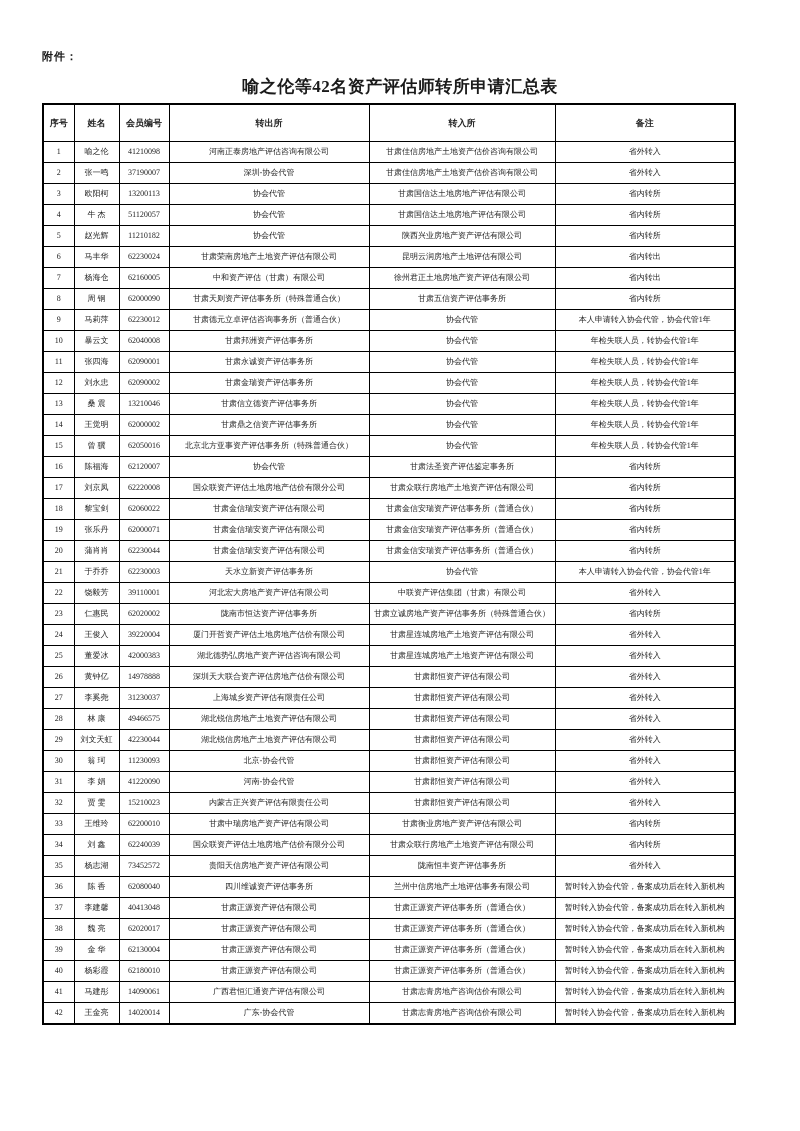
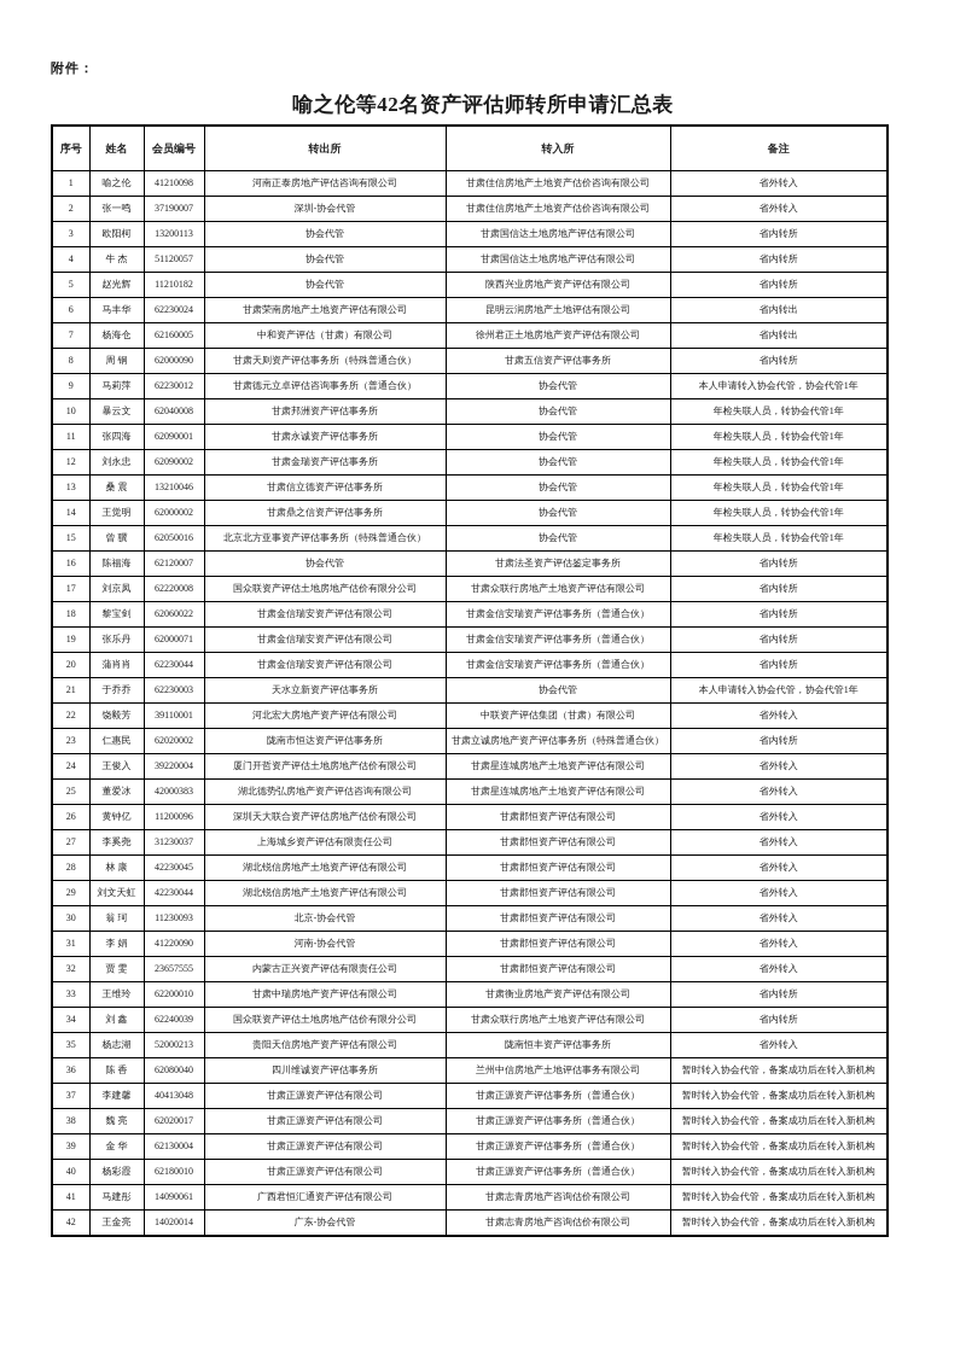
  附件：
  喻之伦等42名资产评估师转所申请汇总表
  序号	姓名	会员编号	转出所	转入所	备注
  1	喻之伦	41210098	河南正泰房地产评估咨询有限公司	甘肃佳信房地产土地资产估价咨询有限公司	省外转入
  2	张一鸣	37190007	深圳-协会代管	甘肃佳信房地产土地资产估价咨询有限公司	省外转入
  3	欧阳柯	13200113	协会代管	甘肃国信达土地房地产评估有限公司	省内转所
  4	牛 杰	51120057	协会代管	甘肃国信达土地房地产评估有限公司	省内转所
  5	赵光辉	11210182	协会代管	陕西兴业房地产资产评估有限公司	省内转所
  6	马丰华	62230024	甘肃荣南房地产土地资产评估有限公司	昆明云润房地产土地评估有限公司	省内转出
  7	杨海仓	62160005	中和资产评估（甘肃）有限公司	徐州君正土地房地产资产评估有限公司	省内转出
  8	周 钢	62000090	甘肃天则资产评估事务所（特殊普通合伙）	甘肃五信资产评估事务所	省内转所
  9	马莉萍	62230012	甘肃德元立卓评估咨询事务所（普通合伙）	协会代管	本人申请转入协会代管，协会代管1年
  10	暴云文	62040008	甘肃邦洲资产评估事务所	协会代管	年检失联人员，转协会代管1年
  11	张四海	62090001	甘肃永诚资产评估事务所	协会代管	年检失联人员，转协会代管1年
  12	刘永忠	62090002	甘肃金瑞资产评估事务所	协会代管	年检失联人员，转协会代管1年
  13	桑 震	13210046	甘肃信立德资产评估事务所	协会代管	年检失联人员，转协会代管1年
  14	王觉明	62000002	甘肃鼎之信资产评估事务所	协会代管	年检失联人员，转协会代管1年
  15	曾 骥	62050016	北京北方亚事资产评估事务所（特殊普通合伙）	协会代管	年检失联人员，转协会代管1年
  16	陈福海	62120007	协会代管	甘肃法圣资产评估鉴定事务所	省内转所
  17	刘京凤	62220008	国众联资产评估土地房地产估价有限分公司	甘肃众联行房地产土地资产评估有限公司	省内转所
  18	黎宝剑	62060022	甘肃金信瑞安资产评估有限公司	甘肃金信安瑞资产评估事务所（普通合伙）	省内转所
  19	张乐丹	62000071	甘肃金信瑞安资产评估有限公司	甘肃金信安瑞资产评估事务所（普通合伙）	省内转所
  20	蒲肖肖	62230044	甘肃金信瑞安资产评估有限公司	甘肃金信安瑞资产评估事务所（普通合伙）	省内转所
  21	于乔乔	62230003	天水立新资产评估事务所	协会代管	本人申请转入协会代管，协会代管1年
  22	饶毅芳	39110001	河北宏大房地产资产评估有限公司	中联资产评估集团（甘肃）有限公司	省外转入
  23	仁惠民	62020002	陇南市恒达资产评估事务所	甘肃立诚房地产资产评估事务所（特殊普通合伙）	省内转所
  24	王俊入	39220004	厦门开哲资产评估土地房地产估价有限公司	甘肃星连城房地产土地资产评估有限公司	省外转入
  25	董爱冰	42000383	湖北德势弘房地产资产评估咨询有限公司	甘肃星连城房地产土地资产评估有限公司	省外转入
- 26	黄钟亿	14978888	深圳天大联合资产评估房地产估价有限公司	甘肃郡恒资产评估有限公司	省外转入
+ 26	黄钟亿	11200096	深圳天大联合资产评估房地产估价有限公司	甘肃郡恒资产评估有限公司	省外转入
  27	李奚尧	31230037	上海城乡资产评估有限责任公司	甘肃郡恒资产评估有限公司	省外转入
- 28	林 康	49466575	湖北锐信房地产土地资产评估有限公司	甘肃郡恒资产评估有限公司	省外转入
+ 28	林 康	42230045	湖北锐信房地产土地资产评估有限公司	甘肃郡恒资产评估有限公司	省外转入
  29	刘文天虹	42230044	湖北锐信房地产土地资产评估有限公司	甘肃郡恒资产评估有限公司	省外转入
  30	翁 珂	11230093	北京-协会代管	甘肃郡恒资产评估有限公司	省外转入
  31	李 娟	41220090	河南-协会代管	甘肃郡恒资产评估有限公司	省外转入
- 32	贾 雯	15210023	内蒙古正兴资产评估有限责任公司	甘肃郡恒资产评估有限公司	省外转入
+ 32	贾 雯	23657555	内蒙古正兴资产评估有限责任公司	甘肃郡恒资产评估有限公司	省外转入
  33	王维玲	62200010	甘肃中瑞房地产资产评估有限公司	甘肃衡业房地产资产评估有限公司	省内转所
  34	刘 鑫	62240039	国众联资产评估土地房地产估价有限分公司	甘肃众联行房地产土地资产评估有限公司	省内转所
- 35	杨志湖	73452572	贵阳天信房地产资产评估有限公司	陇南恒丰资产评估事务所	省外转入
+ 35	杨志湖	52000213	贵阳天信房地产资产评估有限公司	陇南恒丰资产评估事务所	省外转入
  36	陈 香	62080040	四川维诚资产评估事务所	兰州中信房地产土地评估事务有限公司	暂时转入协会代管，备案成功后在转入新机构
  37	李建馨	40413048	甘肃正源资产评估有限公司	甘肃正源资产评估事务所（普通合伙）	暂时转入协会代管，备案成功后在转入新机构
  38	魏 亮	62020017	甘肃正源资产评估有限公司	甘肃正源资产评估事务所（普通合伙）	暂时转入协会代管，备案成功后在转入新机构
  39	金 华	62130004	甘肃正源资产评估有限公司	甘肃正源资产评估事务所（普通合伙）	暂时转入协会代管，备案成功后在转入新机构
  40	杨彩霞	62180010	甘肃正源资产评估有限公司	甘肃正源资产评估事务所（普通合伙）	暂时转入协会代管，备案成功后在转入新机构
  41	马建彤	14090061	广西君恒汇通资产评估有限公司	甘肃志青房地产咨询估价有限公司	暂时转入协会代管，备案成功后在转入新机构
  42	王金亮	14020014	广东-协会代管	甘肃志青房地产咨询估价有限公司	暂时转入协会代管，备案成功后在转入新机构
